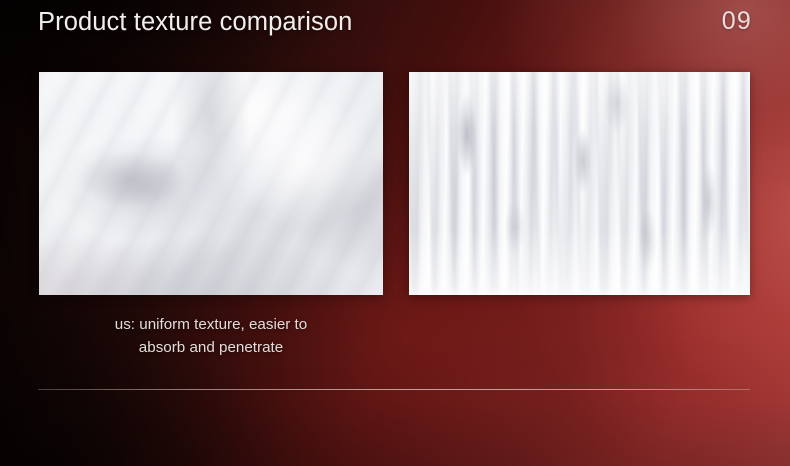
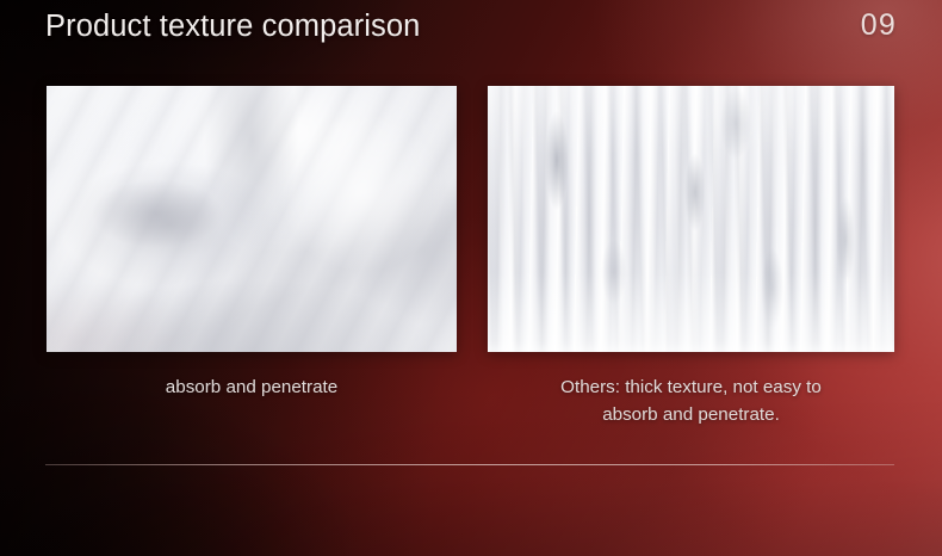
  Product texture comparison
  09
- us: uniform texture, easier to
  absorb and penetrate
+ Others: thick texture, not easy to
+ absorb and penetrate.
